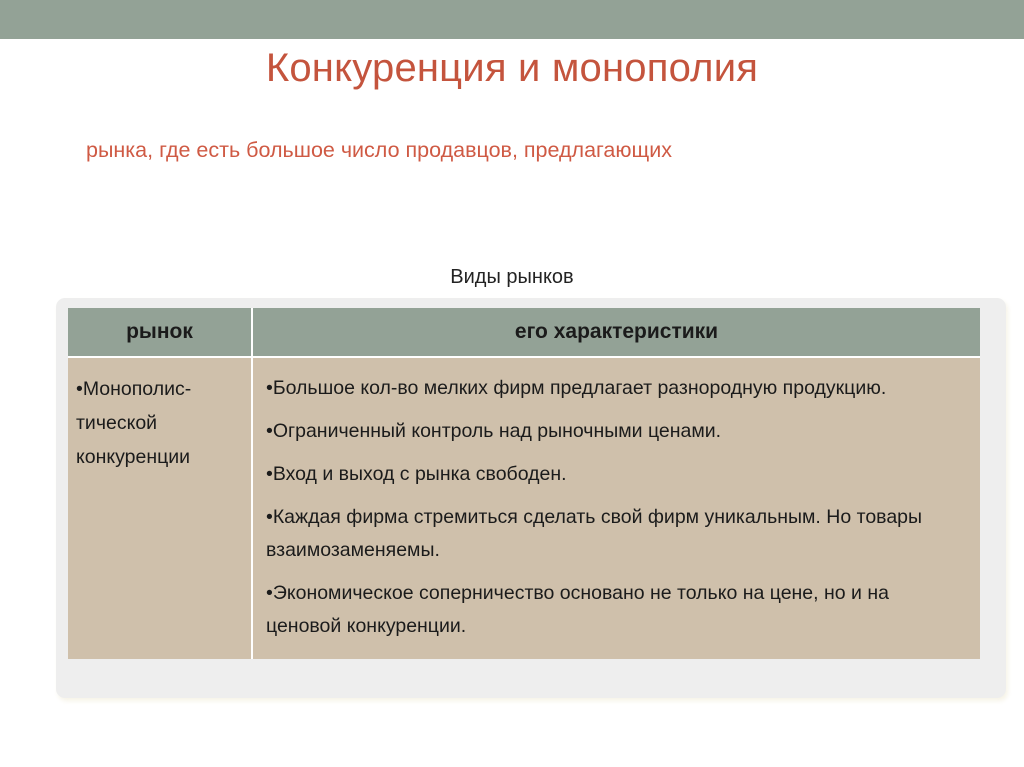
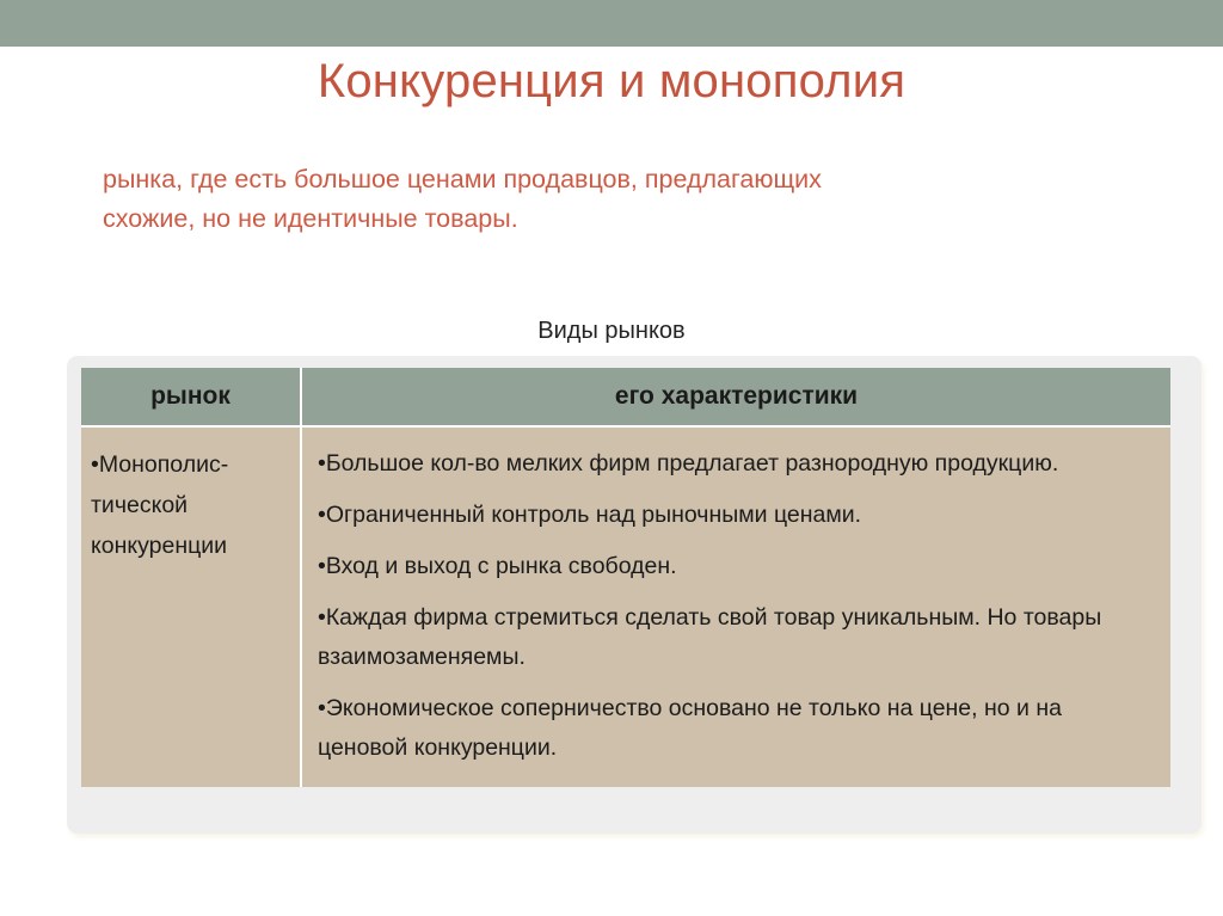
  Конкуренция и монополия
- рынка, где есть большое число продавцов, предлагающих
+ рынка, где есть большое ценами продавцов, предлагающих
+ схожие, но не идентичные товары.
  Виды рынков
  рынок	его характеристики
- •Монополис- тической конкуренции	•Большое кол-во мелких фирм предлагает разнородную продукцию. •Ограниченный контроль над рыночными ценами. •Вход и выход с рынка свободен. •Каждая фирма стремиться сделать свой фирм уникальным. Но товары взаимозаменяемы. •Экономическое соперничество основано не только на цене, но и на ценовой конкуренции.
+ •Монополис- тической конкуренции	•Большое кол-во мелких фирм предлагает разнородную продукцию. •Ограниченный контроль над рыночными ценами. •Вход и выход с рынка свободен. •Каждая фирма стремиться сделать свой товар уникальным. Но товары взаимозаменяемы. •Экономическое соперничество основано не только на цене, но и на ценовой конкуренции.
